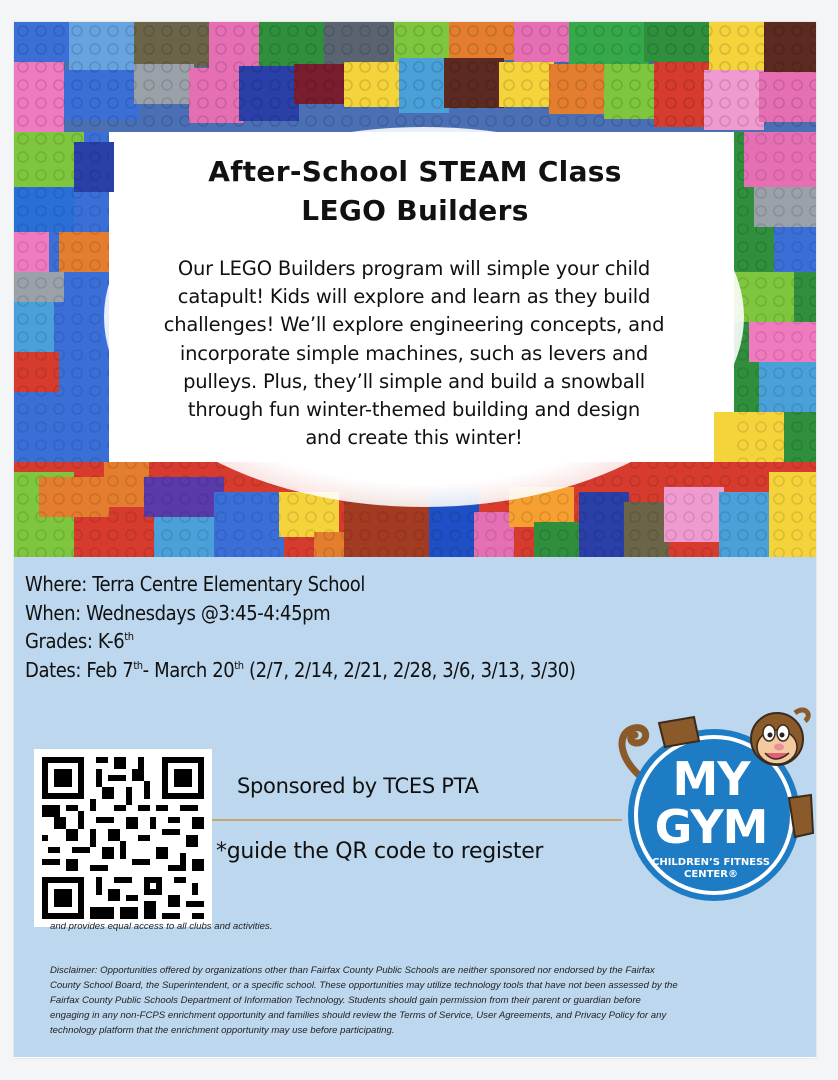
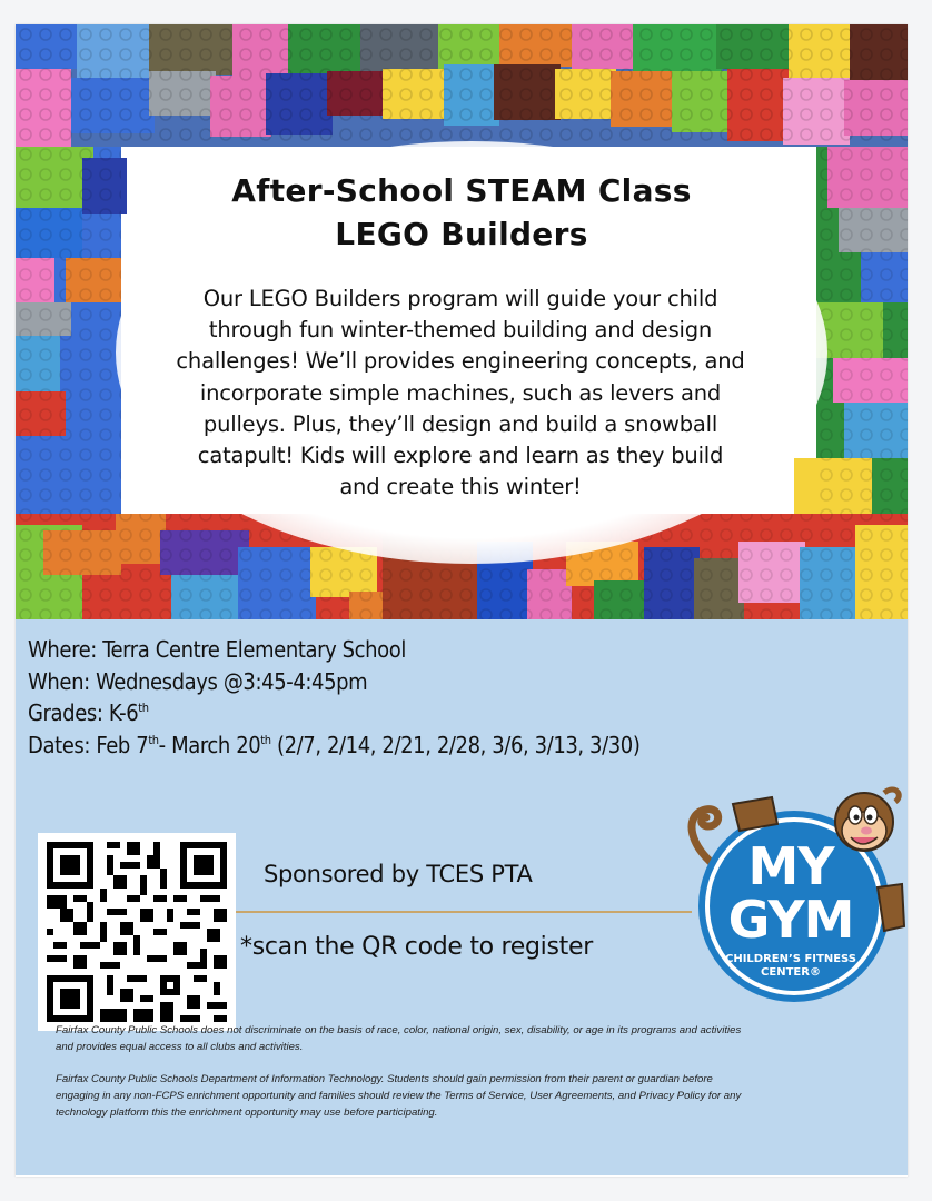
  After-School STEAM Class
  LEGO Builders
- Our LEGO Builders program will simple your child
+ Our LEGO Builders program will guide your child
- catapult! Kids will explore and learn as they build
+ through fun winter-themed building and design
- challenges! We’ll explore engineering concepts, and
+ challenges! We’ll provides engineering concepts, and
  incorporate simple machines, such as levers and
- pulleys. Plus, they’ll simple and build a snowball
+ pulleys. Plus, they’ll design and build a snowball
- through fun winter-themed building and design
+ catapult! Kids will explore and learn as they build
  and create this winter!
  Where: Terra Centre Elementary School
  When: Wednesdays @3:45-4:45pm
  Grades: K-6th
  Dates: Feb 7th- March 20th (2/7, 2/14, 2/21, 2/28, 3/6, 3/13, 3/30)
  Sponsored by TCES PTA
- *guide the QR code to register
+ *scan the QR code to register
  MY
  GYM
  CHILDREN’S FITNESS
  CENTER®
+ Fairfax County Public Schools does not discriminate on the basis of race, color, national origin, sex, disability, or age in its programs and activities
  and provides equal access to all clubs and activities.
- Disclaimer: Opportunities offered by organizations other than Fairfax County Public Schools are neither sponsored nor endorsed by the Fairfax
- County School Board, the Superintendent, or a specific school. These opportunities may utilize technology tools that have not been assessed by the
  Fairfax County Public Schools Department of Information Technology. Students should gain permission from their parent or guardian before
  engaging in any non-FCPS enrichment opportunity and families should review the Terms of Service, User Agreements, and Privacy Policy for any
- technology platform that the enrichment opportunity may use before participating.
+ technology platform this the enrichment opportunity may use before participating.
